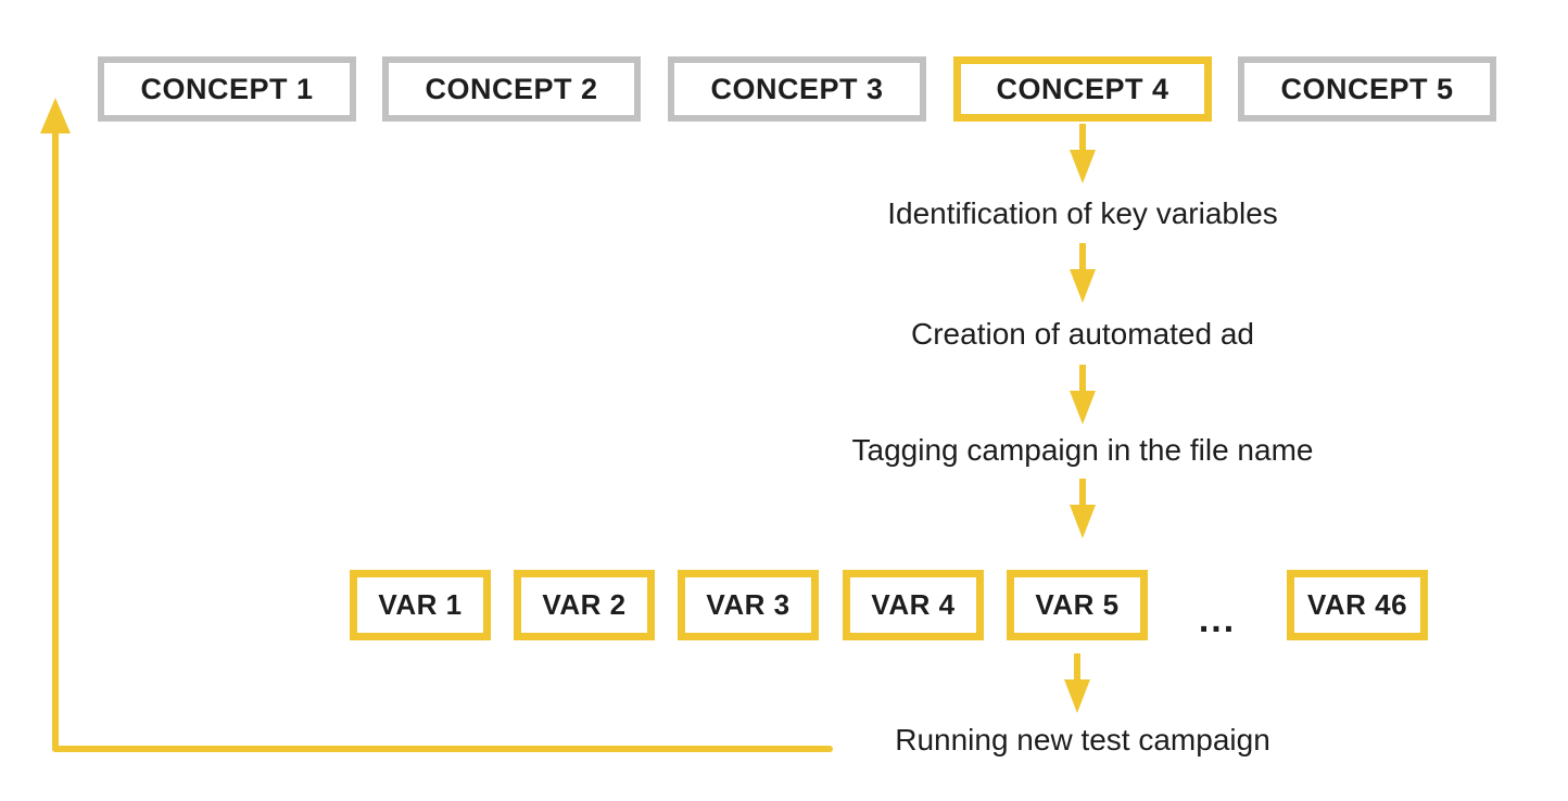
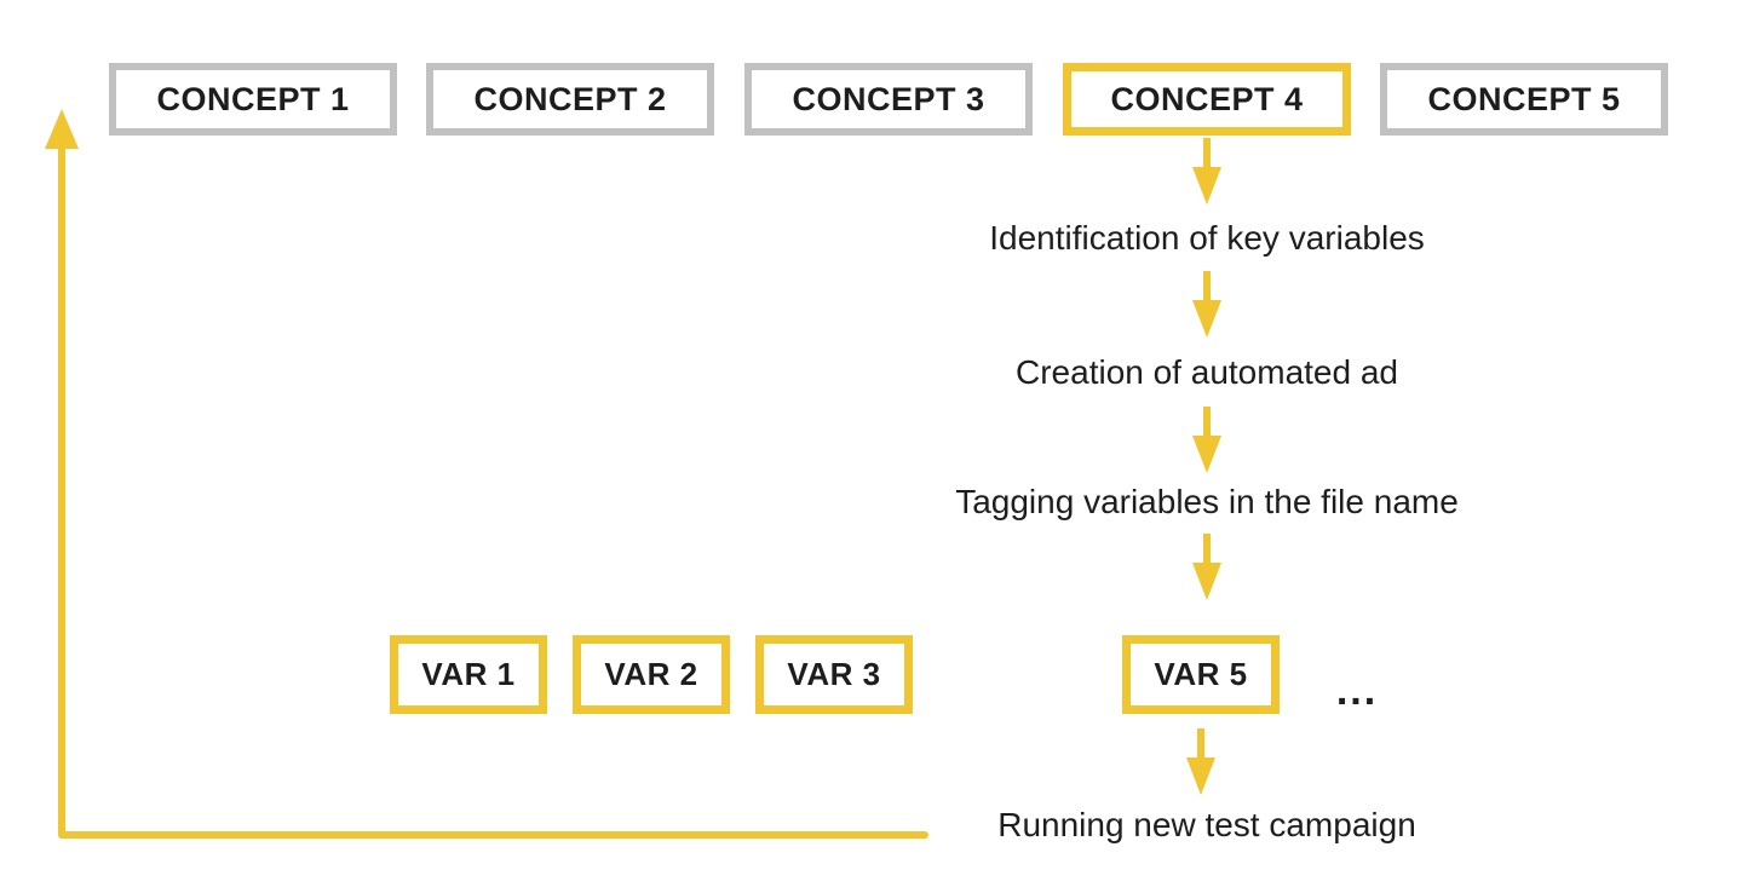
  CONCEPT 1
  CONCEPT 2
  CONCEPT 3
  CONCEPT 4
  CONCEPT 5
  Identification of key variables
  Creation of automated ad
- Tagging campaign in the file name
+ Tagging variables in the file name
  VAR 1
  VAR 2
  VAR 3
- VAR 4
  VAR 5
  ...
- VAR 46
  Running new test campaign
